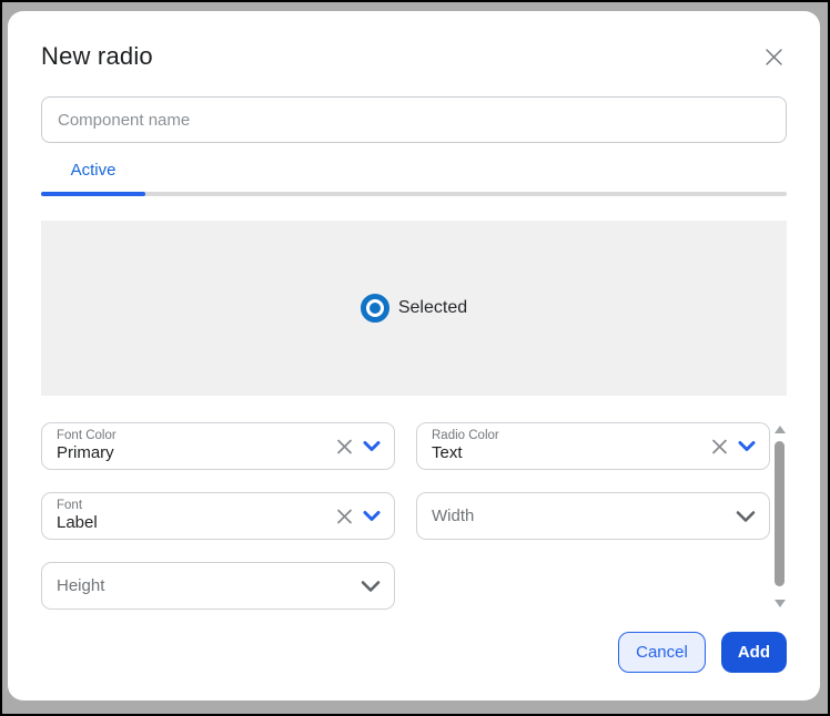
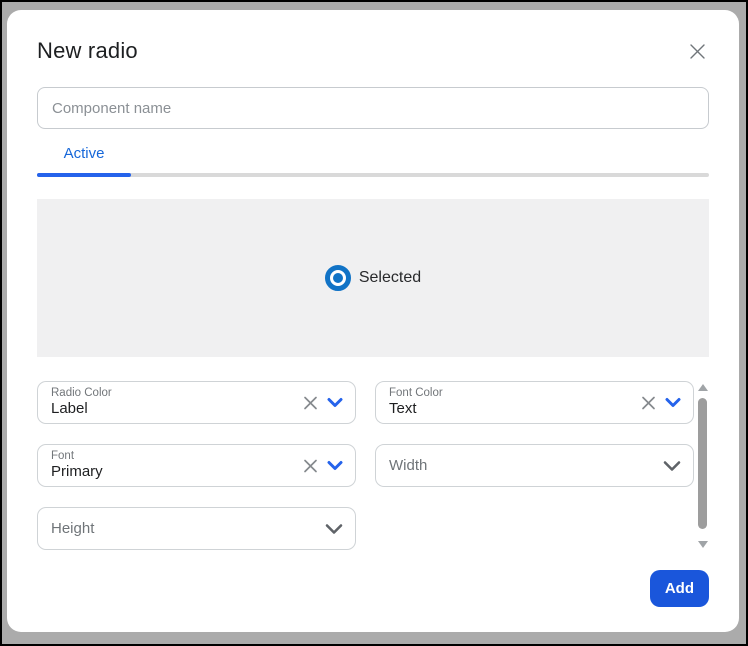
  New radio
  Component name
  Active
  Selected
- Font Color
+ Radio Color
- Primary
+ Label
- Radio Color
+ Font Color
  Text
  Font
- Label
+ Primary
  Width
  Height
- Cancel
  Add
